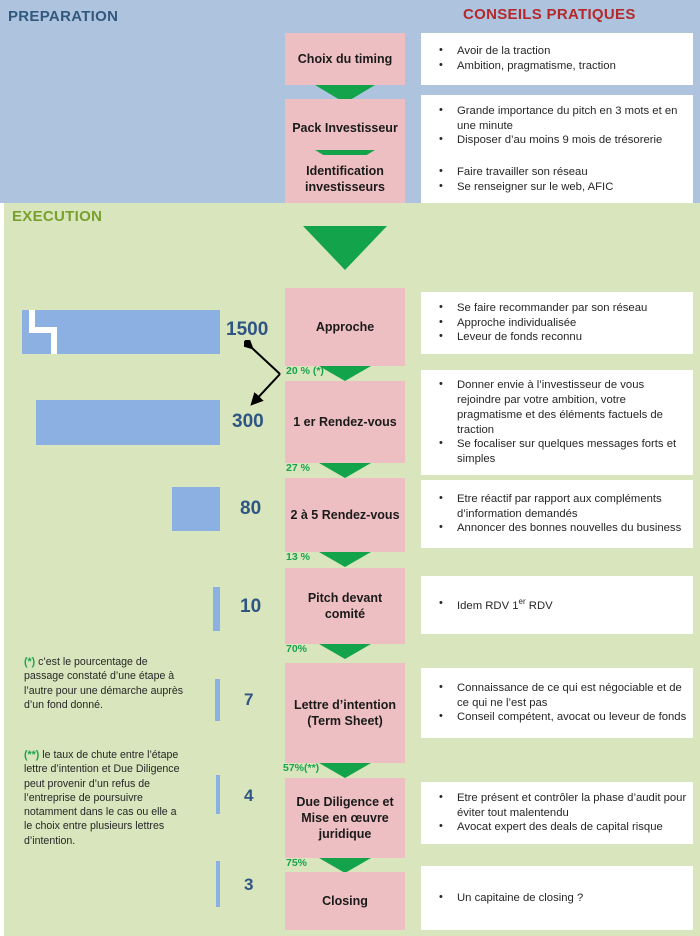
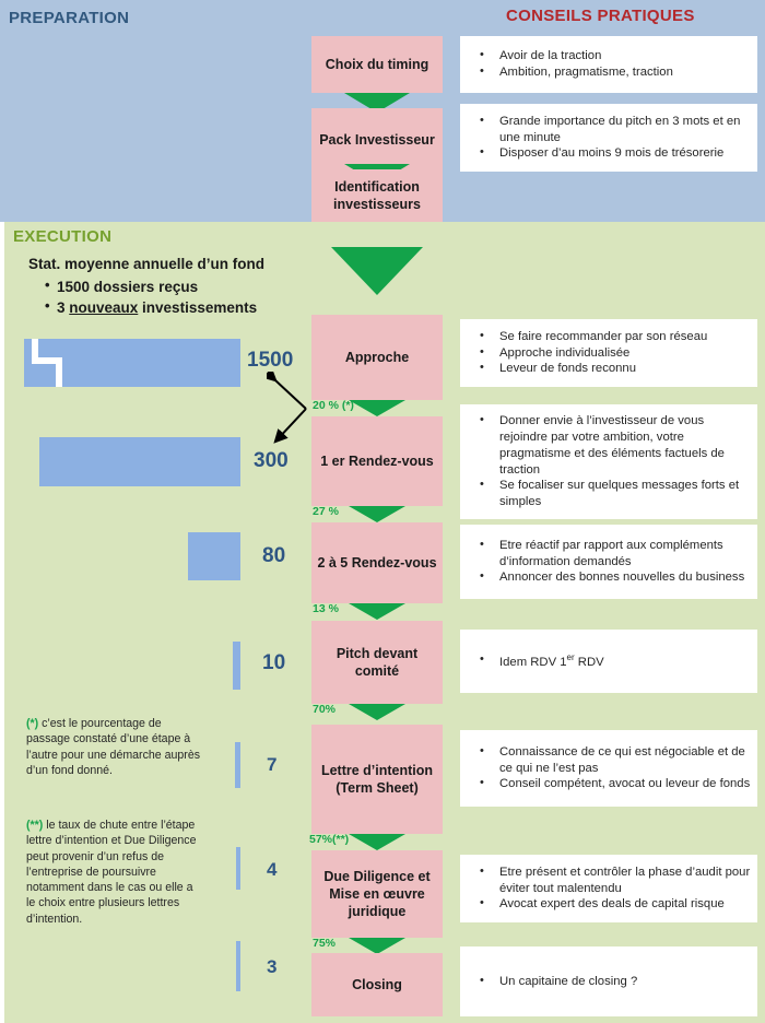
  PREPARATION
  CONSEILS PRATIQUES
  Choix du timing
  Avoir de la traction
  Ambition, pragmatisme, traction
  Pack Investisseur
  Grande importance du pitch en 3 mots et en une minute
  Disposer d’au moins 9 mois de trésorerie
  Identification investisseurs
- Faire travailler son réseau
- Se renseigner sur le web, AFIC
  EXECUTION
+ Stat. moyenne annuelle d’un fond
+ 1500 dossiers reçus
+ 3 nouveaux investissements
  1500
  300
  80
  10
  7
  4
  3
  Approche
  Se faire recommander par son réseau
  Approche individualisée
  Leveur de fonds reconnu
  20 % (*)
  1 er Rendez-vous
  Donner envie à l’investisseur de vous rejoindre par votre ambition, votre pragmatisme et des éléments factuels de traction
  Se focaliser sur quelques messages forts et simples
  27 %
  2 à 5 Rendez-vous
  Etre réactif par rapport aux compléments d’information demandés
  Annoncer des bonnes nouvelles du business
  13 %
  Pitch devant comité
  Idem RDV 1er RDV
  70%
  Lettre d’intention (Term Sheet)
  Connaissance de ce qui est négociable et de ce qui ne l’est pas
  Conseil compétent, avocat ou leveur de fonds
  57%(**)
  Due Diligence et Mise en œuvre juridique
  Etre présent et contrôler la phase d’audit pour éviter tout malentendu
  Avocat expert des deals de capital risque
  75%
  Closing
  Un capitaine de closing ?
  (*) c’est le pourcentage de passage constaté d’une étape à l’autre pour une démarche auprès d’un fond donné.
  (**) le taux de chute entre l’étape lettre d’intention et Due Diligence peut provenir d’un refus de l’entreprise de poursuivre notamment dans le cas ou elle a le choix entre plusieurs lettres d’intention.
